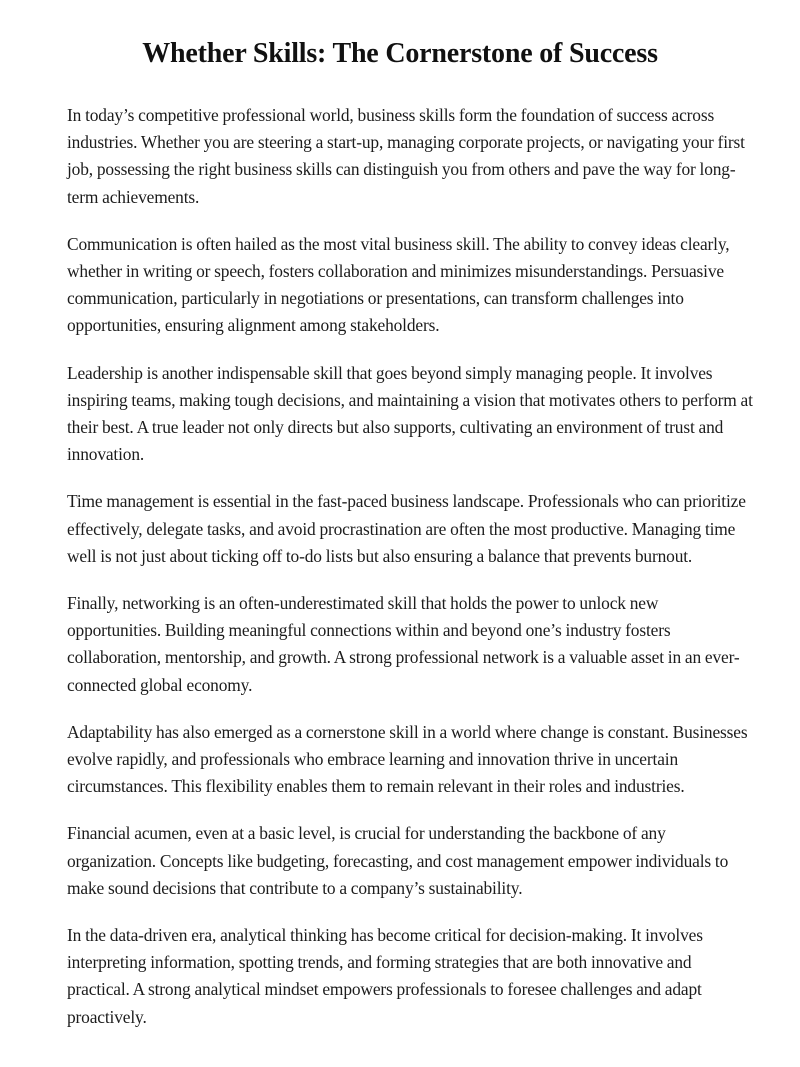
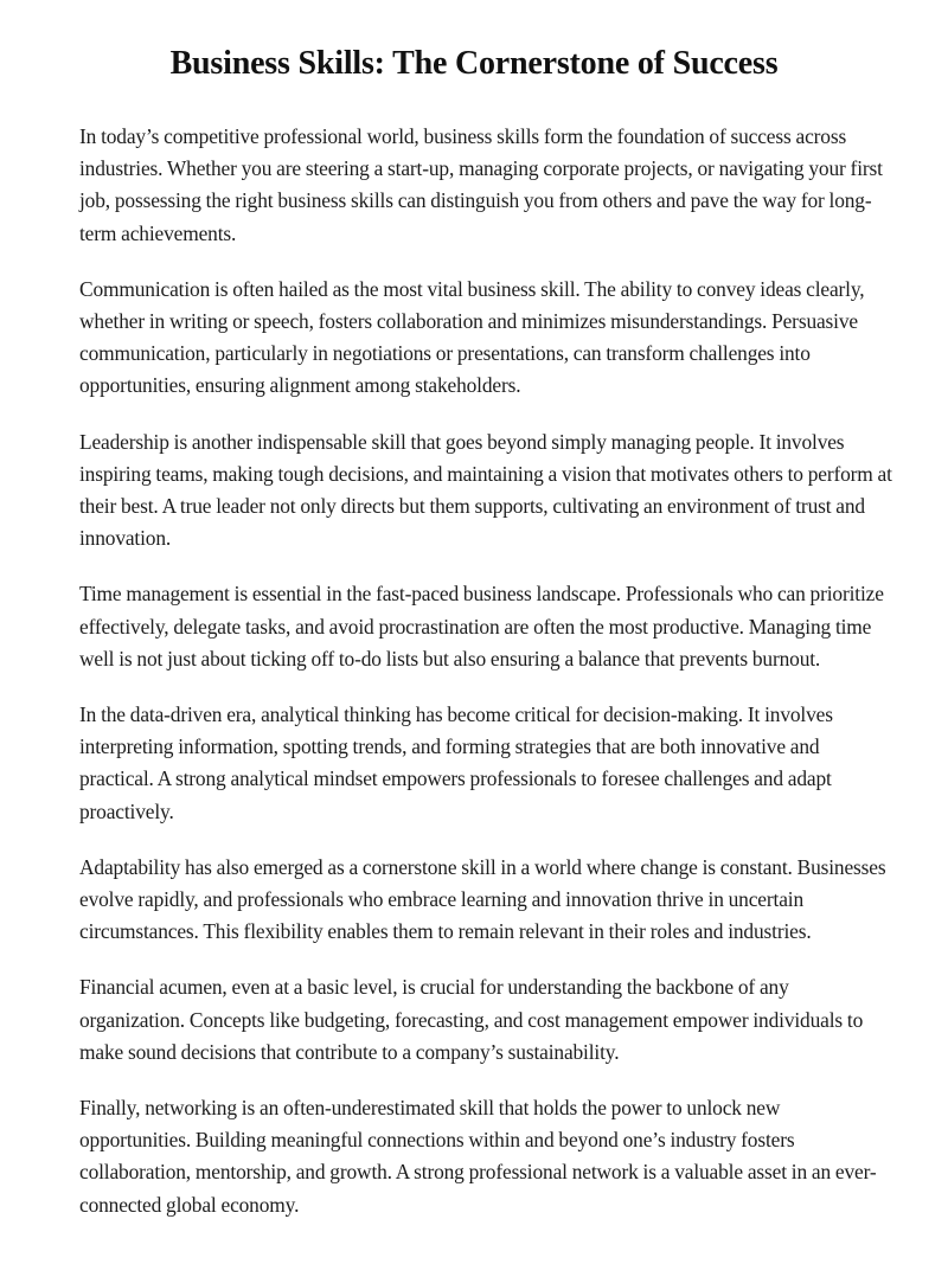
- Whether Skills: The Cornerstone of Success
+ Business Skills: The Cornerstone of Success
  In today’s competitive professional world, business skills form the foundation of success across industries. Whether you are steering a start-up, managing corporate projects, or navigating your first job, possessing the right business skills can distinguish you from others and pave the way for long-term achievements.
  Communication is often hailed as the most vital business skill. The ability to convey ideas clearly, whether in writing or speech, fosters collaboration and minimizes misunderstandings. Persuasive communication, particularly in negotiations or presentations, can transform challenges into opportunities, ensuring alignment among stakeholders.
- Leadership is another indispensable skill that goes beyond simply managing people. It involves inspiring teams, making tough decisions, and maintaining a vision that motivates others to perform at their best. A true leader not only directs but also supports, cultivating an environment of trust and innovation.
+ Leadership is another indispensable skill that goes beyond simply managing people. It involves inspiring teams, making tough decisions, and maintaining a vision that motivates others to perform at their best. A true leader not only directs but them supports, cultivating an environment of trust and innovation.
  Time management is essential in the fast-paced business landscape. Professionals who can prioritize effectively, delegate tasks, and avoid procrastination are often the most productive. Managing time well is not just about ticking off to-do lists but also ensuring a balance that prevents burnout.
- Finally, networking is an often-underestimated skill that holds the power to unlock new opportunities. Building meaningful connections within and beyond one’s industry fosters collaboration, mentorship, and growth. A strong professional network is a valuable asset in an ever-connected global economy.
+ In the data-driven era, analytical thinking has become critical for decision-making. It involves interpreting information, spotting trends, and forming strategies that are both innovative and practical. A strong analytical mindset empowers professionals to foresee challenges and adapt proactively.
  Adaptability has also emerged as a cornerstone skill in a world where change is constant. Businesses evolve rapidly, and professionals who embrace learning and innovation thrive in uncertain circumstances. This flexibility enables them to remain relevant in their roles and industries.
  Financial acumen, even at a basic level, is crucial for understanding the backbone of any organization. Concepts like budgeting, forecasting, and cost management empower individuals to make sound decisions that contribute to a company’s sustainability.
- In the data-driven era, analytical thinking has become critical for decision-making. It involves interpreting information, spotting trends, and forming strategies that are both innovative and practical. A strong analytical mindset empowers professionals to foresee challenges and adapt proactively.
+ Finally, networking is an often-underestimated skill that holds the power to unlock new opportunities. Building meaningful connections within and beyond one’s industry fosters collaboration, mentorship, and growth. A strong professional network is a valuable asset in an ever-connected global economy.
